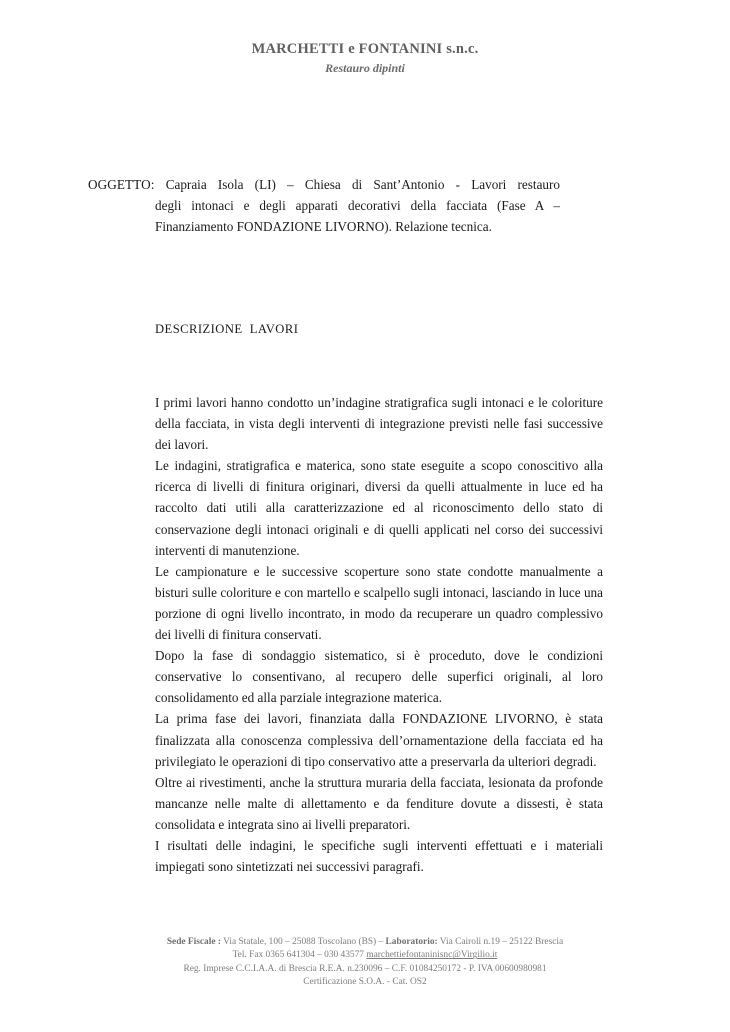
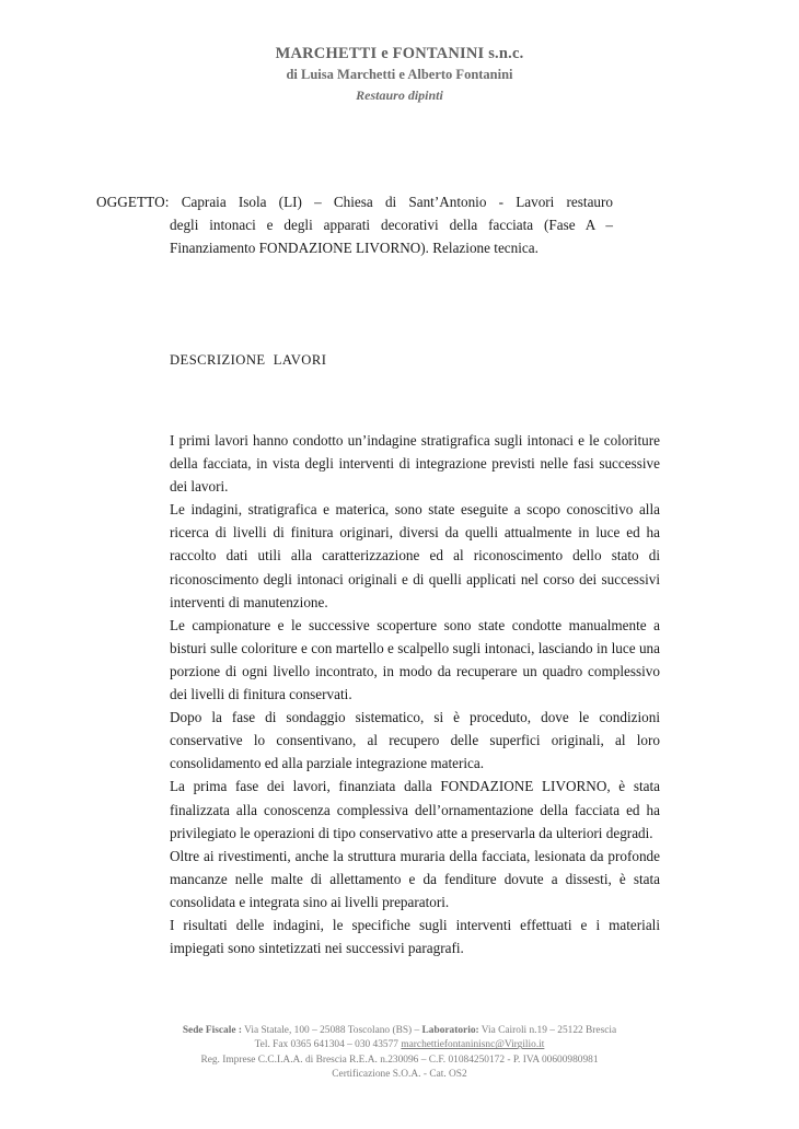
  MARCHETTI e FONTANINI s.n.c.
+ di Luisa Marchetti e Alberto Fontanini
  Restauro dipinti
  OGGETTO: Capraia Isola (LI) – Chiesa di Sant’Antonio - Lavori restauro
  degli intonaci e degli apparati decorativi della facciata (Fase A –
  Finanziamento FONDAZIONE LIVORNO). Relazione tecnica.
  DESCRIZIONE LAVORI
  I primi lavori hanno condotto un’indagine stratigrafica sugli intonaci e le coloriture della facciata, in vista degli interventi di integrazione previsti nelle fasi successive dei lavori.
- Le indagini, stratigrafica e materica, sono state eseguite a scopo conoscitivo alla ricerca di livelli di finitura originari, diversi da quelli attualmente in luce ed ha raccolto dati utili alla caratterizzazione ed al riconoscimento dello stato di conservazione degli intonaci originali e di quelli applicati nel corso dei successivi interventi di manutenzione.
+ Le indagini, stratigrafica e materica, sono state eseguite a scopo conoscitivo alla ricerca di livelli di finitura originari, diversi da quelli attualmente in luce ed ha raccolto dati utili alla caratterizzazione ed al riconoscimento dello stato di riconoscimento degli intonaci originali e di quelli applicati nel corso dei successivi interventi di manutenzione.
  Le campionature e le successive scoperture sono state condotte manualmente a bisturi sulle coloriture e con martello e scalpello sugli intonaci, lasciando in luce una porzione di ogni livello incontrato, in modo da recuperare un quadro complessivo dei livelli di finitura conservati.
  Dopo la fase di sondaggio sistematico, si è proceduto, dove le condizioni conservative lo consentivano, al recupero delle superfici originali, al loro consolidamento ed alla parziale integrazione materica.
  La prima fase dei lavori, finanziata dalla FONDAZIONE LIVORNO, è stata finalizzata alla conoscenza complessiva dell’ornamentazione della facciata ed ha privilegiato le operazioni di tipo conservativo atte a preservarla da ulteriori degradi.
  Oltre ai rivestimenti, anche la struttura muraria della facciata, lesionata da profonde mancanze nelle malte di allettamento e da fenditure dovute a dissesti, è stata consolidata e integrata sino ai livelli preparatori.
  I risultati delle indagini, le specifiche sugli interventi effettuati e i materiali impiegati sono sintetizzati nei successivi paragrafi.
  Sede Fiscale : Via Statale, 100 – 25088 Toscolano (BS) – Laboratorio: Via Cairoli n.19 – 25122 Brescia
  Tel. Fax 0365 641304 – 030 43577 marchettiefontaninisnc@Virgilio.it
  Reg. Imprese C.C.I.A.A. di Brescia R.E.A. n.230096 – C.F. 01084250172 - P. IVA 00600980981
  Certificazione S.O.A. - Cat. OS2
